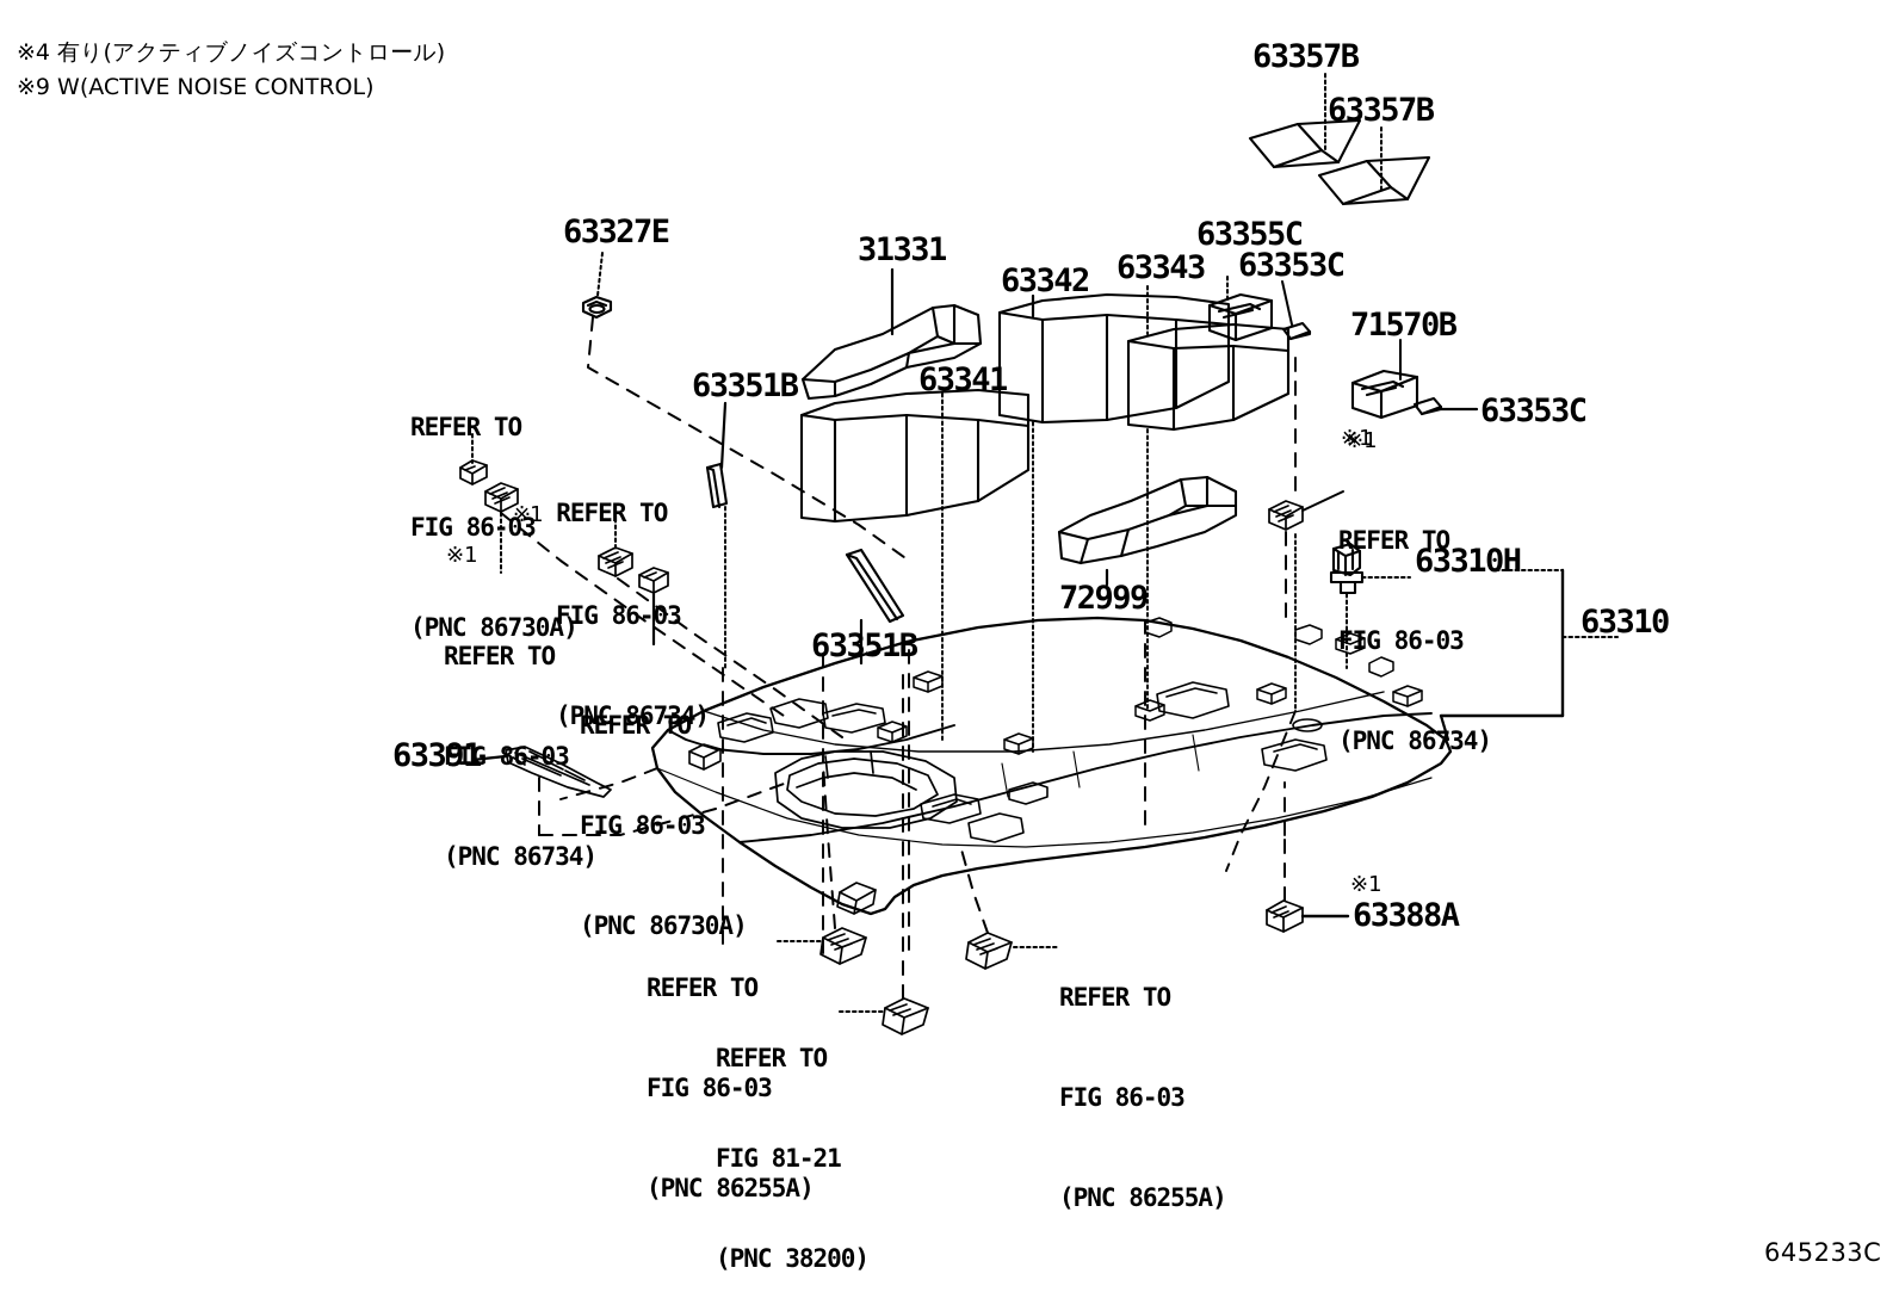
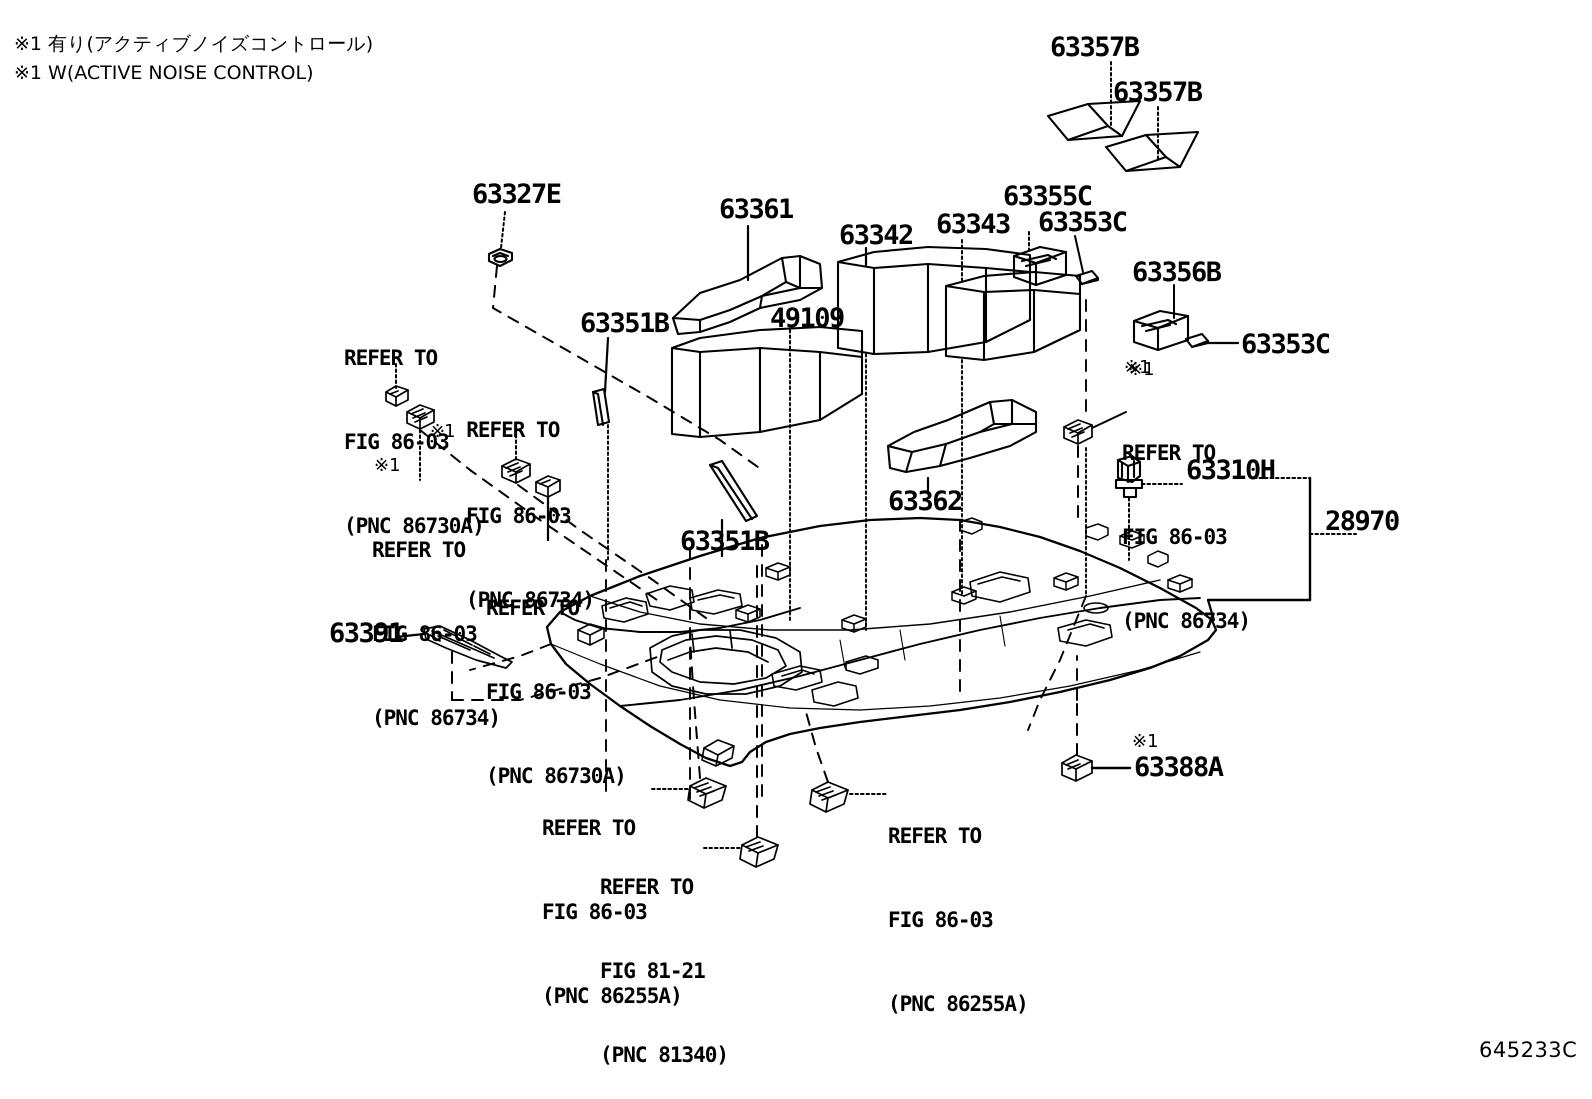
- ※4 有り(アクティブノイズコントロール)
+ ※1 有り(アクティブノイズコントロール)
- ※9 W(ACTIVE NOISE CONTROL)
+ ※1 W(ACTIVE NOISE CONTROL)
  63357B
  63357B
  63355C
  63353C
- 71570B
+ 63356B
  63353C
  63327E
- 31331
+ 63361
  63342
  63343
- 63341
+ 49109
  63351B
  63351B
- 72999
+ 63362
  63310H
- 63310
+ 28970
  63391
  63388A
  ※1
  ※1
  REFER TO
  FIG 86-03
  (PNC 86730A)
  ※1 REFER TO
  FIG 86-03
  (PNC 86734)
  ※1
  REFER TO
  FIG 86-03
  (PNC 86734)
  REFER TO
  FIG 86-03
  (PNC 86730A)
  ※1
  REFER TO
  FIG 86-03
  (PNC 86734)
  REFER TO
  FIG 86-03
  (PNC 86255A)
  REFER TO
  FIG 81-21
- (PNC 38200)
+ (PNC 81340)
  REFER TO
  FIG 86-03
  (PNC 86255A)
  645233C
